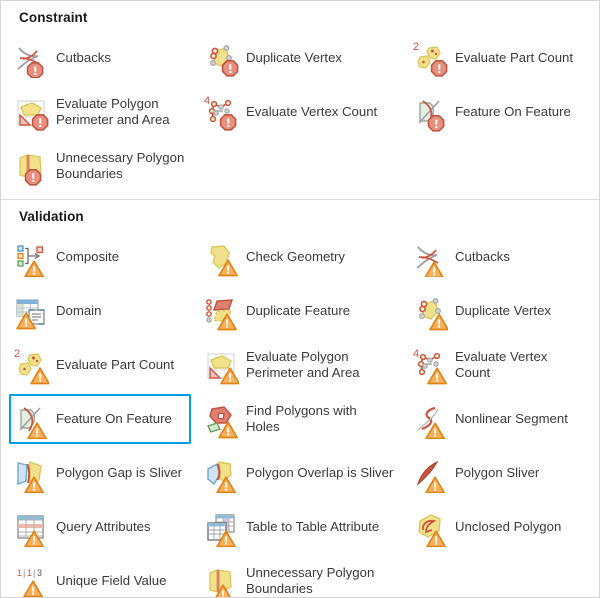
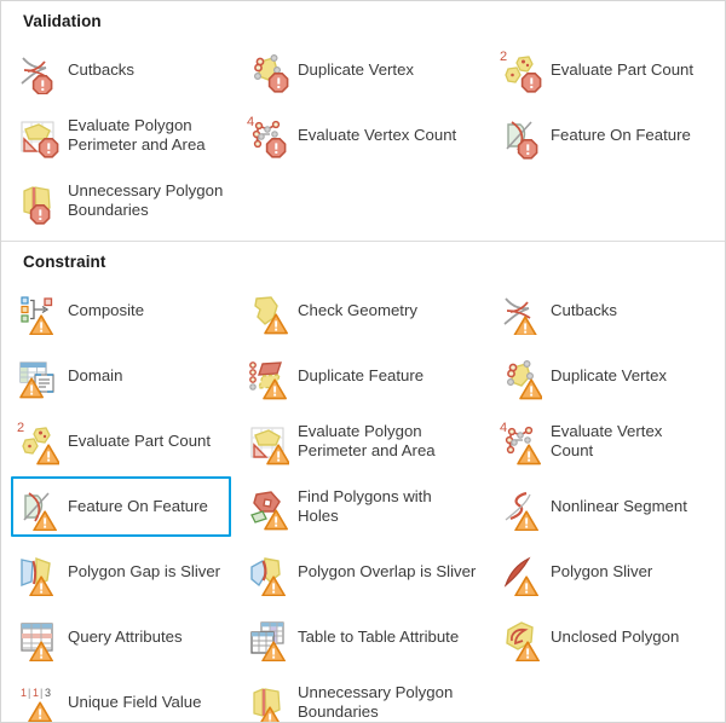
- Constraint
+ Validation
  Cutbacks
  Duplicate Vertex
  2
  Evaluate Part Count
  Evaluate Polygon Perimeter and Area
  4
  Evaluate Vertex Count
  Feature On Feature
  Unnecessary Polygon Boundaries
- Validation
+ Constraint
  Composite
  Check Geometry
  Cutbacks
  Domain
  Duplicate Feature
  Duplicate Vertex
  2
  Evaluate Part Count
  Evaluate Polygon Perimeter and Area
  4
  Evaluate Vertex Count
  Feature On Feature
  Find Polygons with Holes
  Nonlinear Segment
  Polygon Gap is Sliver
  Polygon Overlap is Sliver
  Polygon Sliver
  Query Attributes
  Table to Table Attribute
  Unclosed Polygon
  Unique Field Value
  Unnecessary Polygon Boundaries
